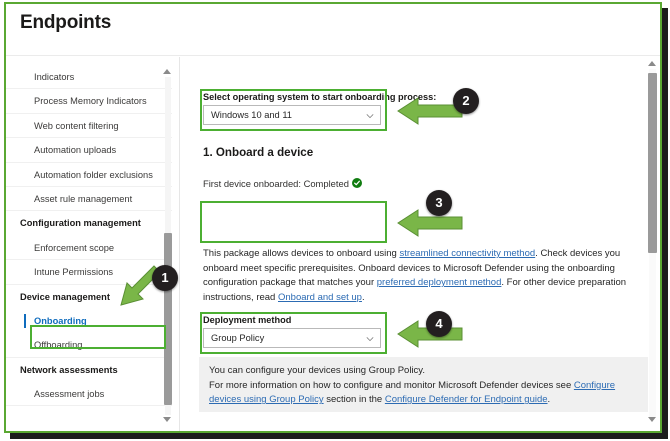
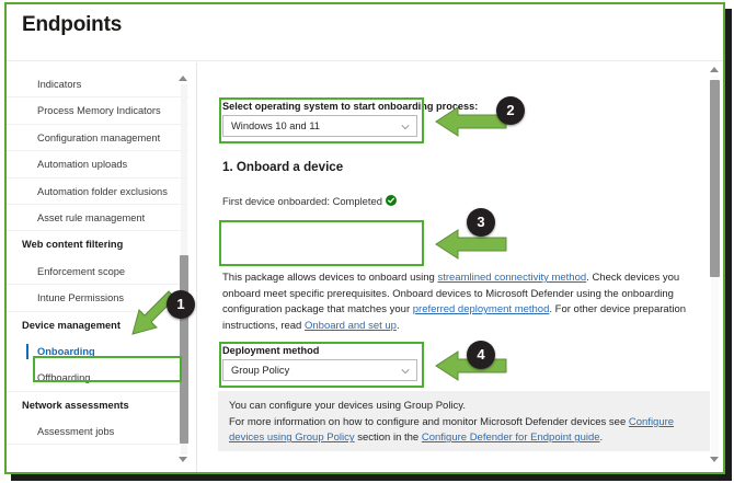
  Endpoints
  Indicators
  Process Memory Indicators
- Web content filtering
+ Configuration management
  Automation uploads
  Automation folder exclusions
  Asset rule management
- Configuration management
+ Web content filtering
  Enforcement scope
  Intune Permissions
  Device management
  Onboarding
  Offboarding
  Network assessments
  Assessment jobs
  Select operating system to start onboarding process:
  Windows 10 and 11
  1. Onboard a device
  First device onboarded: Completed
  This package allows devices to onboard using streamlined connectivity method. Check devices you onboard meet specific prerequisites. Onboard devices to Microsoft Defender using the onboarding configuration package that matches your preferred deployment method. For other device preparation instructions, read Onboard and set up.
  Deployment method
  Group Policy
  You can configure your devices using Group Policy.
  For more information on how to configure and monitor Microsoft Defender devices see Configure devices using Group Policy section in the Configure Defender for Endpoint guide.
  1
  2
  3
  4
